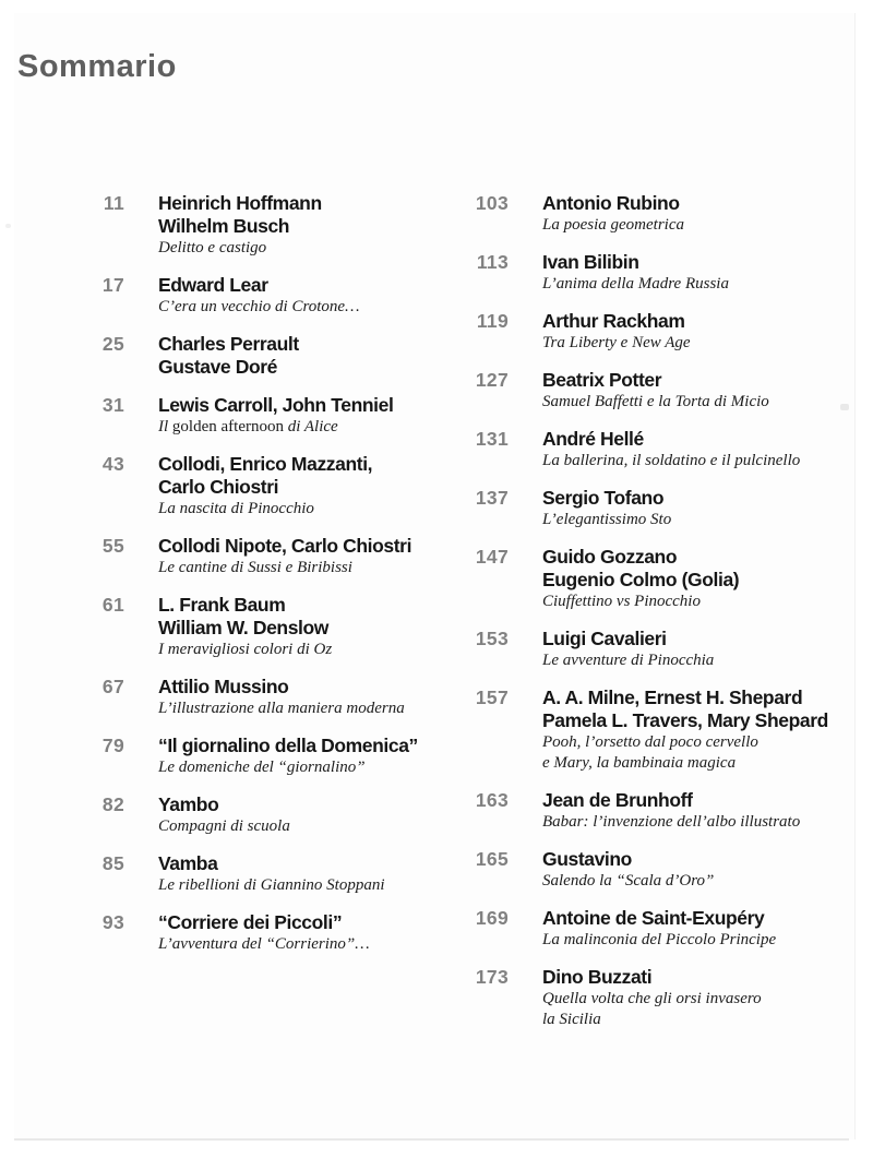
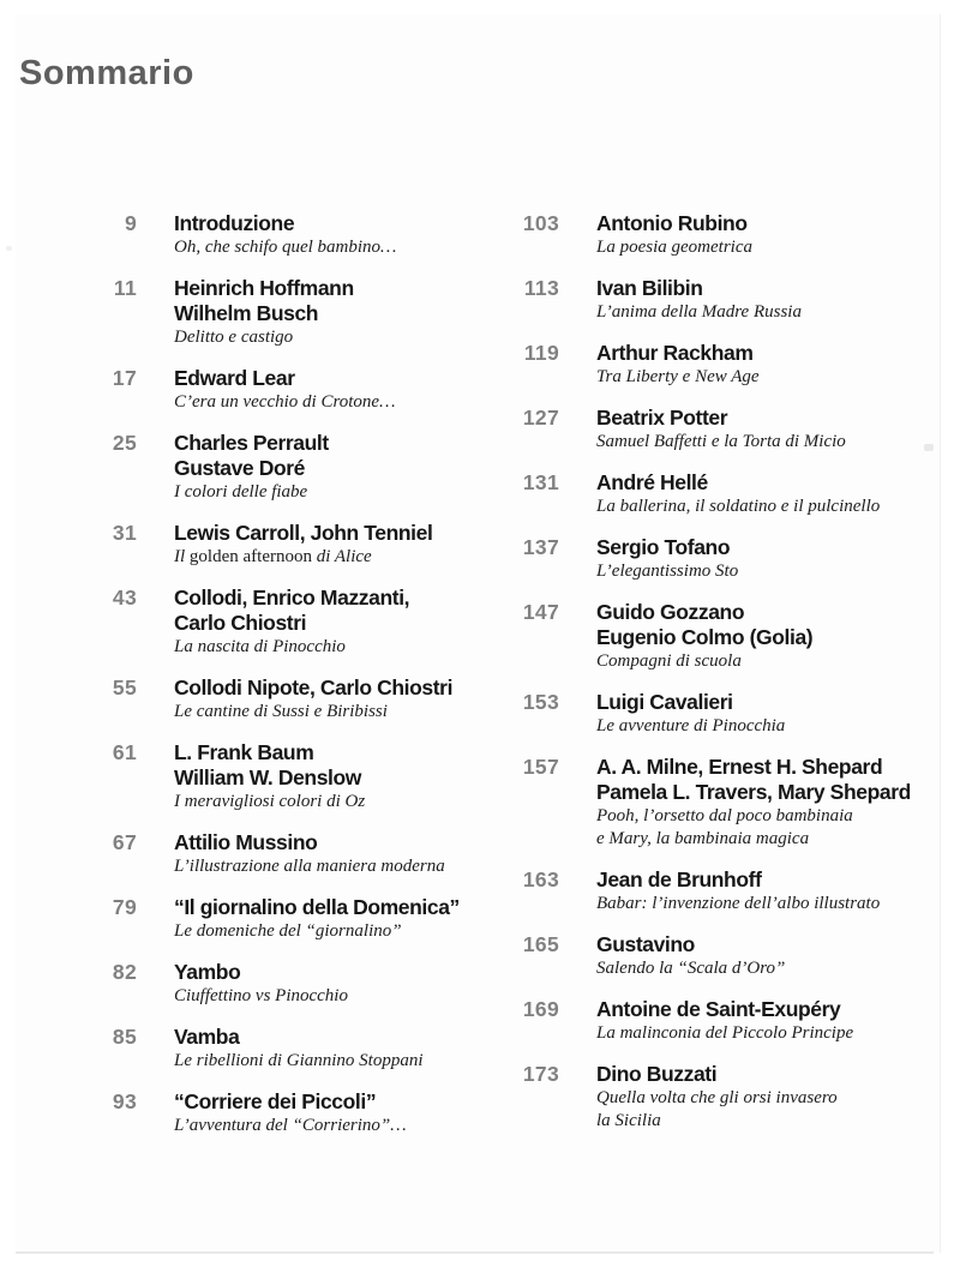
  Sommario
+ 9
+ Introduzione
+ Oh, che schifo quel bambino…
  11
  Heinrich Hoffmann
  Wilhelm Busch
  Delitto e castigo
  17
  Edward Lear
  C’era un vecchio di Crotone…
  25
  Charles Perrault
  Gustave Doré
+ I colori delle fiabe
  31
  Lewis Carroll, John Tenniel
  Il golden afternoon di Alice
  43
  Collodi, Enrico Mazzanti,
  Carlo Chiostri
  La nascita di Pinocchio
  55
  Collodi Nipote, Carlo Chiostri
  Le cantine di Sussi e Biribissi
  61
  L. Frank Baum
  William W. Denslow
  I meravigliosi colori di Oz
  67
  Attilio Mussino
  L’illustrazione alla maniera moderna
  79
  “Il giornalino della Domenica”
  Le domeniche del “giornalino”
  82
  Yambo
- Compagni di scuola
+ Ciuffettino vs Pinocchio
  85
  Vamba
  Le ribellioni di Giannino Stoppani
  93
  “Corriere dei Piccoli”
  L’avventura del “Corrierino”…
  103
  Antonio Rubino
  La poesia geometrica
  113
  Ivan Bilibin
  L’anima della Madre Russia
  119
  Arthur Rackham
  Tra Liberty e New Age
  127
  Beatrix Potter
  Samuel Baffetti e la Torta di Micio
  131
  André Hellé
  La ballerina, il soldatino e il pulcinello
  137
  Sergio Tofano
  L’elegantissimo Sto
  147
  Guido Gozzano
  Eugenio Colmo (Golia)
- Ciuffettino vs Pinocchio
+ Compagni di scuola
  153
  Luigi Cavalieri
  Le avventure di Pinocchia
  157
  A. A. Milne, Ernest H. Shepard
  Pamela L. Travers, Mary Shepard
- Pooh, l’orsetto dal poco cervello
+ Pooh, l’orsetto dal poco bambinaia
  e Mary, la bambinaia magica
  163
  Jean de Brunhoff
  Babar: l’invenzione dell’albo illustrato
  165
  Gustavino
  Salendo la “Scala d’Oro”
  169
  Antoine de Saint-Exupéry
  La malinconia del Piccolo Principe
  173
  Dino Buzzati
  Quella volta che gli orsi invasero
  la Sicilia
